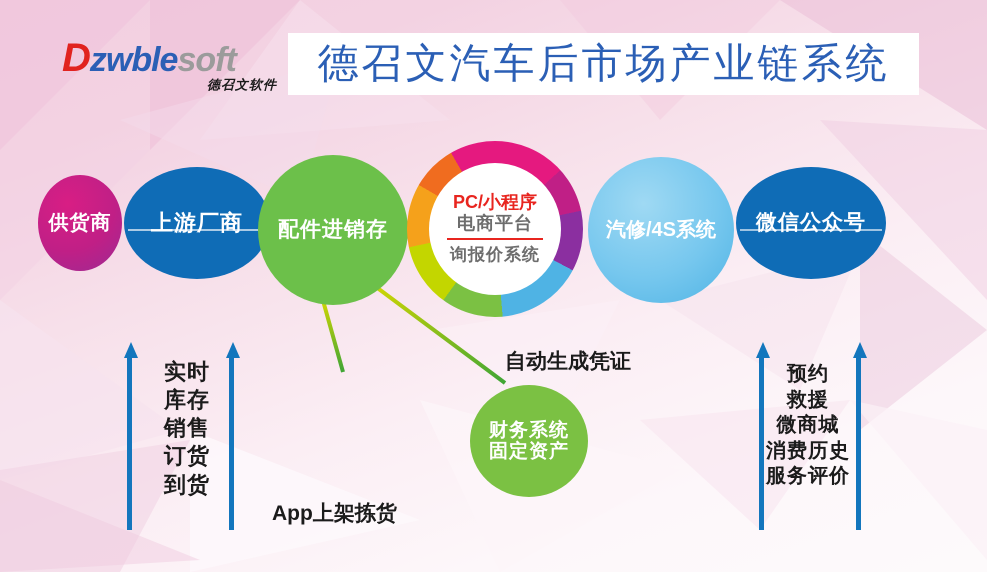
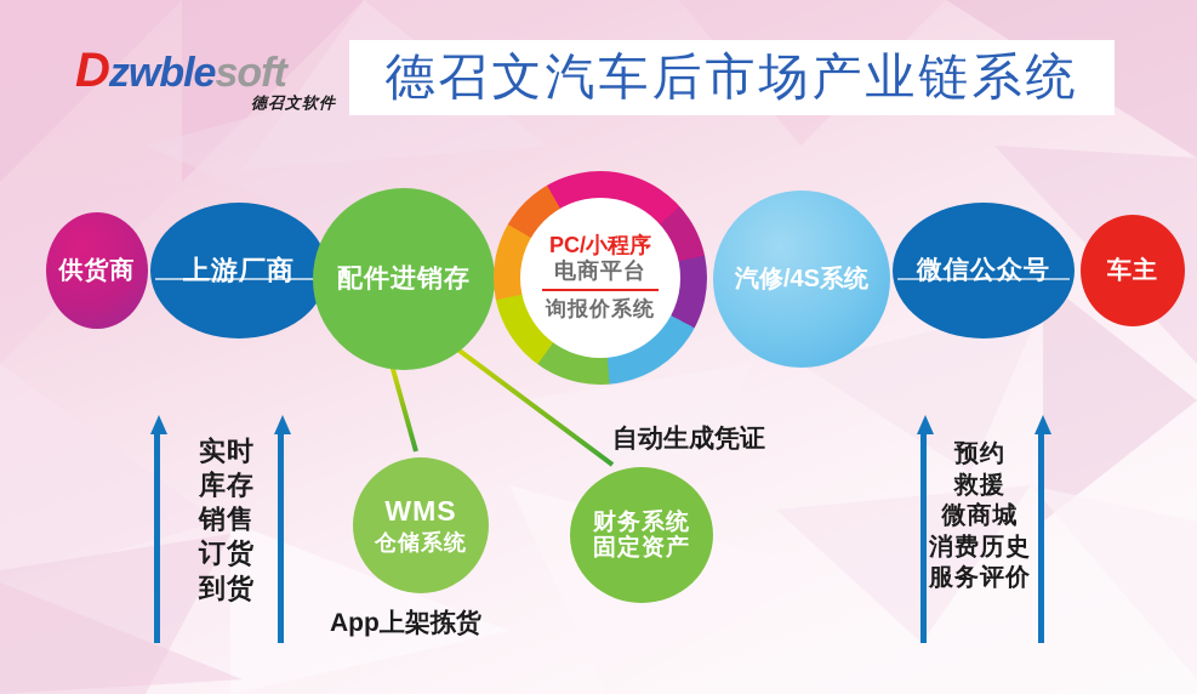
  Dzwblesoft
  德召文软件
  德召文汽车后市场产业链系统
  供货商
  上游厂商
  配件进销存
  PC/小程序
  电商平台
  询报价系统
  汽修/4S系统
  微信公众号
+ 车主
+ WMS
+ 仓储系统
  财务系统
  固定资产
  实时
  库存
  销售
  订货
  到货
  预约
  救援
  微商城
  消费历史
  服务评价
  App上架拣货
  自动生成凭证
